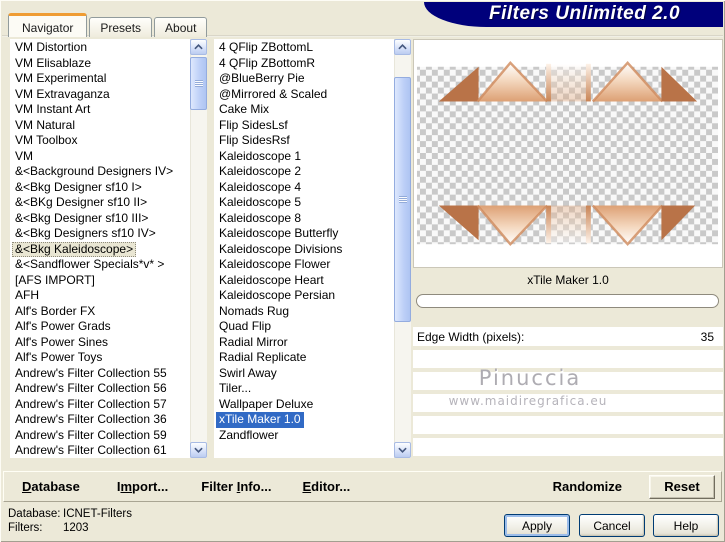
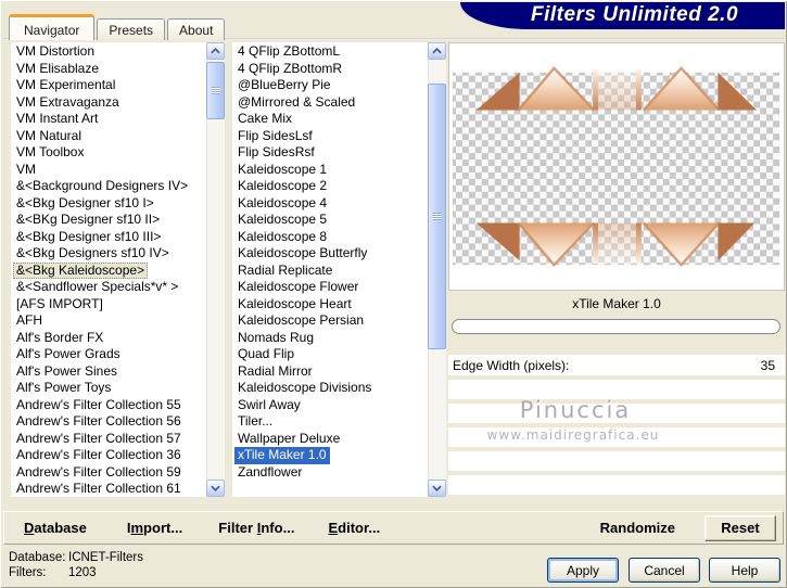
  Filters Unlimited 2.0
  Navigator
  Presets
  About
  VM Distortion
  VM Elisablaze
  VM Experimental
  VM Extravaganza
  VM Instant Art
  VM Natural
  VM Toolbox
  VM
  &<Background Designers IV>
  &<Bkg Designer sf10 I>
  &<BKg Designer sf10 II>
  &<Bkg Designer sf10 III>
  &<Bkg Designers sf10 IV>
  &<Bkg Kaleidoscope>
  &<Sandflower Specials*v* >
  [AFS IMPORT]
  AFH
  Alf's Border FX
  Alf's Power Grads
  Alf's Power Sines
  Alf's Power Toys
  Andrew's Filter Collection 55
  Andrew's Filter Collection 56
  Andrew's Filter Collection 57
  Andrew's Filter Collection 36
  Andrew's Filter Collection 59
  Andrew's Filter Collection 61
  4 QFlip ZBottomL
  4 QFlip ZBottomR
  @BlueBerry Pie
  @Mirrored & Scaled
  Cake Mix
  Flip SidesLsf
  Flip SidesRsf
  Kaleidoscope 1
  Kaleidoscope 2
  Kaleidoscope 4
  Kaleidoscope 5
  Kaleidoscope 8
  Kaleidoscope Butterfly
- Kaleidoscope Divisions
+ Radial Replicate
  Kaleidoscope Flower
  Kaleidoscope Heart
  Kaleidoscope Persian
  Nomads Rug
  Quad Flip
  Radial Mirror
- Radial Replicate
+ Kaleidoscope Divisions
  Swirl Away
  Tiler...
  Wallpaper Deluxe
  xTile Maker 1.0
  Zandflower
  xTile Maker 1.0
  Edge Width (pixels):
  35
  Pinuccia
  www.maidiregrafica.eu
  Database
  Import...
  Filter Info...
  Editor...
  Randomize
  Reset
  Database:
  ICNET-Filters
  Filters:
  1203
  Apply
  Cancel
  Help
